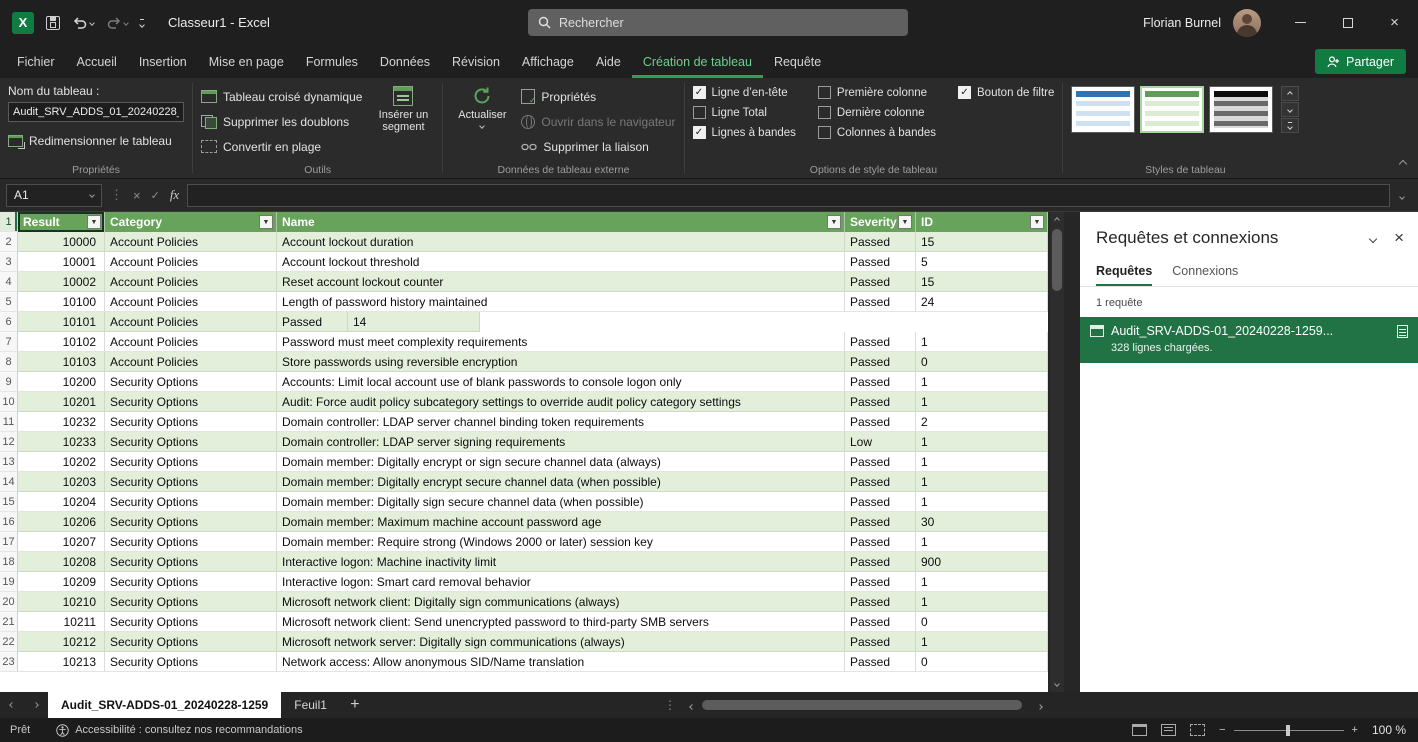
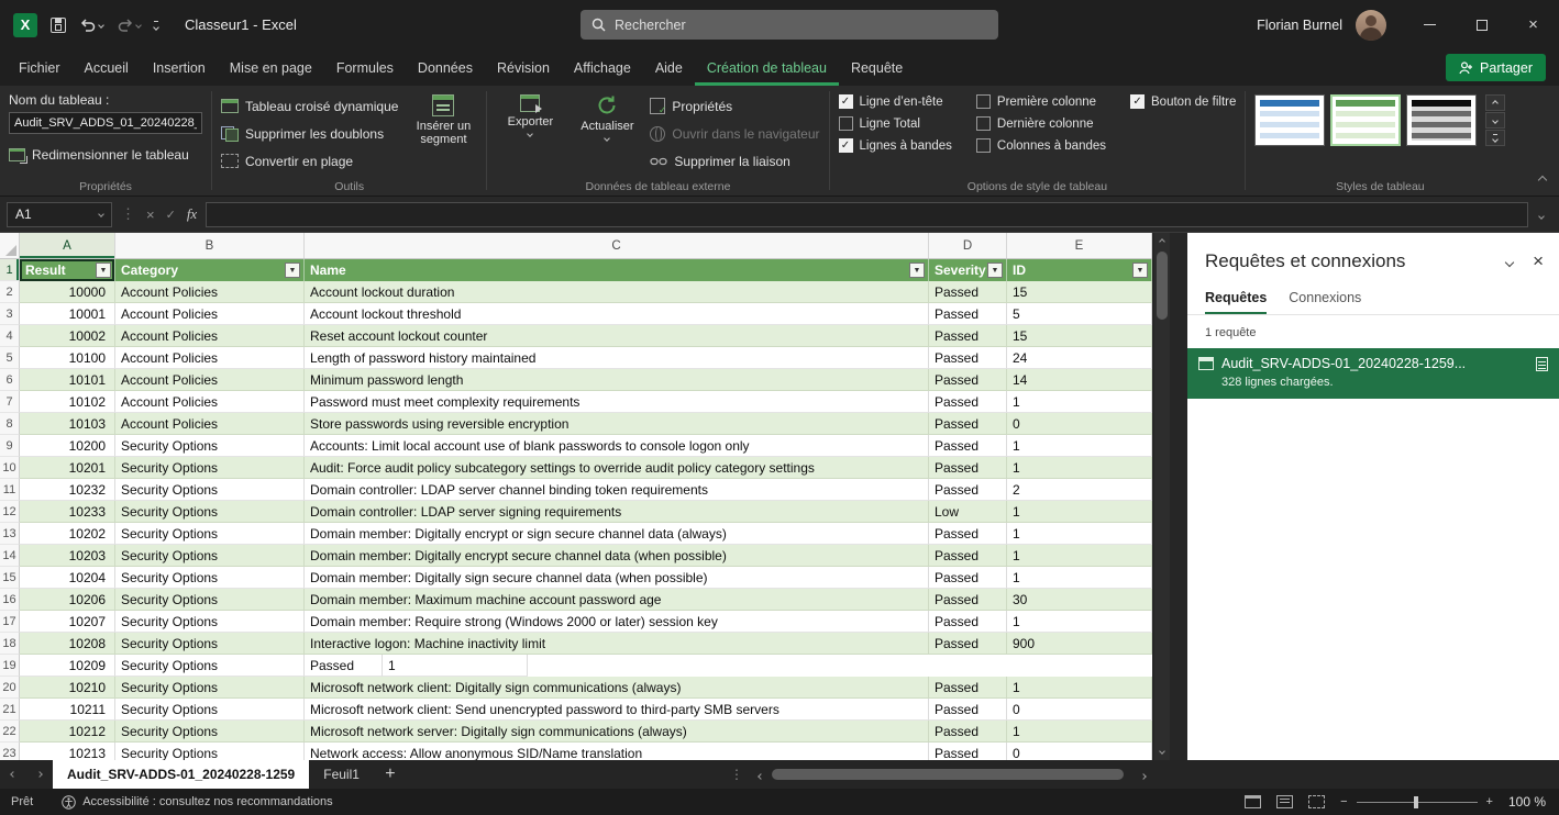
  X
  Classeur1 - Excel
  Rechercher
  Florian Burnel
  ×
  Fichier
  Accueil
  Insertion
  Mise en page
  Formules
  Données
  Révision
  Affichage
  Aide
  Création de tableau
  Requête
  Partager
  Nom du tableau :
  Audit_SRV_ADDS_01_20240228
  Redimensionner le tableau
  Propriétés
  Tableau croisé dynamique
  Supprimer les doublons
  Convertir en plage
  Insérer un segment
  Outils
+ Exporter
  Actualiser
  Propriétés
  Ouvrir dans le navigateur
  Supprimer la liaison
  Données de tableau externe
  ✓
  Ligne d’en-tête
  Ligne Total
  ✓
  Lignes à bandes
  Première colonne
  Dernière colonne
  Colonnes à bandes
  ✓
  Bouton de filtre
  Options de style de tableau
  Styles de tableau
  A1
  ⋮
  ×
  ✓
  fx
+ A
+ B
+ C
+ D
+ E
  1
  Result
  Category
  Name
  Severity
  ID
  2
  10000
  Account Policies
  Account lockout duration
  Passed
  15
  3
  10001
  Account Policies
  Account lockout threshold
  Passed
  5
  4
  10002
  Account Policies
  Reset account lockout counter
  Passed
  15
  5
  10100
  Account Policies
  Length of password history maintained
  Passed
  24
  6
  10101
  Account Policies
+ Minimum password length
  Passed
  14
  7
  10102
  Account Policies
  Password must meet complexity requirements
  Passed
  1
  8
  10103
  Account Policies
  Store passwords using reversible encryption
  Passed
  0
  9
  10200
  Security Options
  Accounts: Limit local account use of blank passwords to console logon only
  Passed
  1
  10
  10201
  Security Options
  Audit: Force audit policy subcategory settings to override audit policy category settings
  Passed
  1
  11
  10232
  Security Options
  Domain controller: LDAP server channel binding token requirements
  Passed
  2
  12
  10233
  Security Options
  Domain controller: LDAP server signing requirements
  Low
  1
  13
  10202
  Security Options
  Domain member: Digitally encrypt or sign secure channel data (always)
  Passed
  1
  14
  10203
  Security Options
  Domain member: Digitally encrypt secure channel data (when possible)
  Passed
  1
  15
  10204
  Security Options
  Domain member: Digitally sign secure channel data (when possible)
  Passed
  1
  16
  10206
  Security Options
  Domain member: Maximum machine account password age
  Passed
  30
  17
  10207
  Security Options
  Domain member: Require strong (Windows 2000 or later) session key
  Passed
  1
  18
  10208
  Security Options
  Interactive logon: Machine inactivity limit
  Passed
  900
  19
  10209
  Security Options
- Interactive logon: Smart card removal behavior
  Passed
  1
  20
  10210
  Security Options
  Microsoft network client: Digitally sign communications (always)
  Passed
  1
  21
  10211
  Security Options
  Microsoft network client: Send unencrypted password to third-party SMB servers
  Passed
  0
  22
  10212
  Security Options
  Microsoft network server: Digitally sign communications (always)
  Passed
  1
  23
  10213
  Security Options
  Network access: Allow anonymous SID/Name translation
  Passed
  0
  Requêtes et connexions
  ×
  Requêtes
  Connexions
  1 requête
  Audit_SRV-ADDS-01_20240228-1259...
  328 lignes chargées.
  Audit_SRV-ADDS-01_20240228-1259
  Feuil1
  +
  ⋮
  Prêt
  Accessibilité : consultez nos recommandations
  −
  +
  100 %
